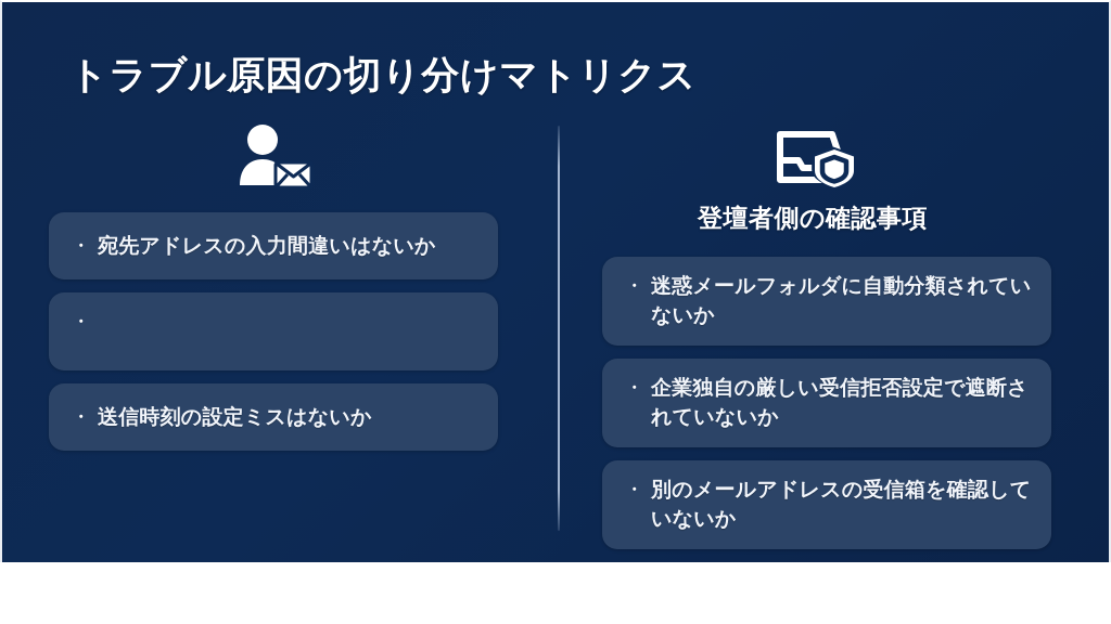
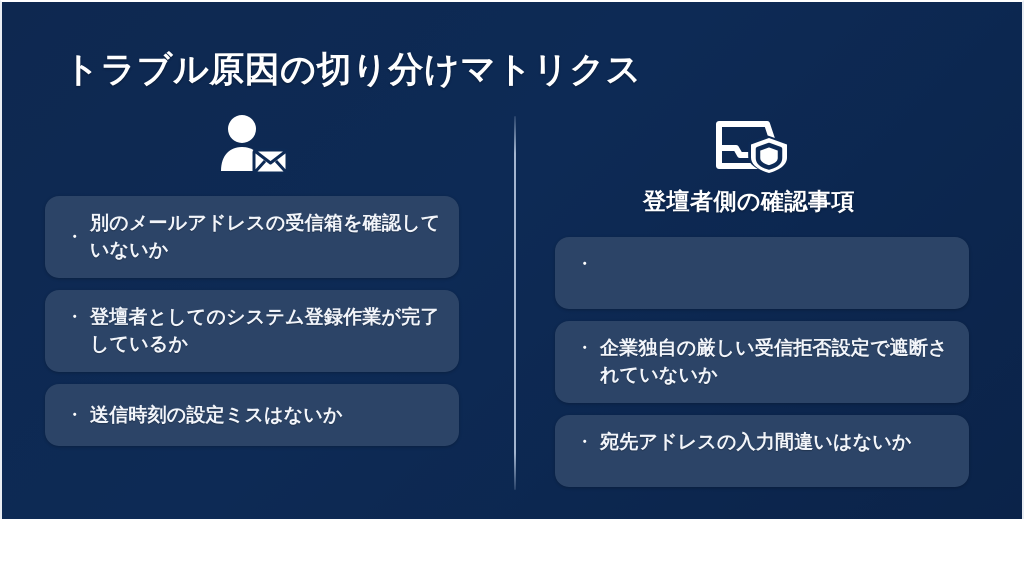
  トラブル原因の切り分けマトリクス
  ・
- 宛先アドレスの入力間違いはないか
+ 別のメールアドレスの受信箱を確認していないか
  ・
+ 登壇者としてのシステム登録作業が完了しているか
  ・
  送信時刻の設定ミスはないか
  登壇者側の確認事項
  ・
- 迷惑メールフォルダに自動分類されていないか
  ・
  企業独自の厳しい受信拒否設定で遮断されていないか
  ・
- 別のメールアドレスの受信箱を確認していないか
+ 宛先アドレスの入力間違いはないか
